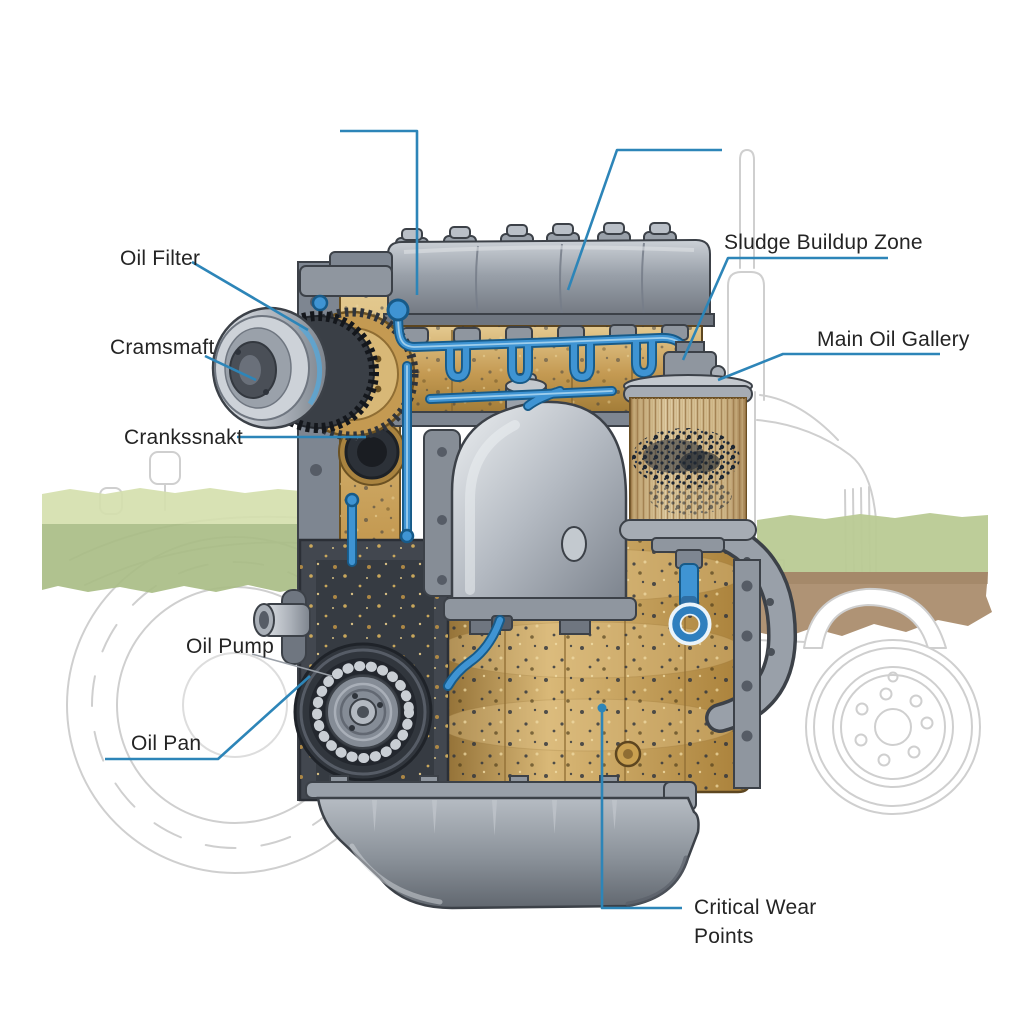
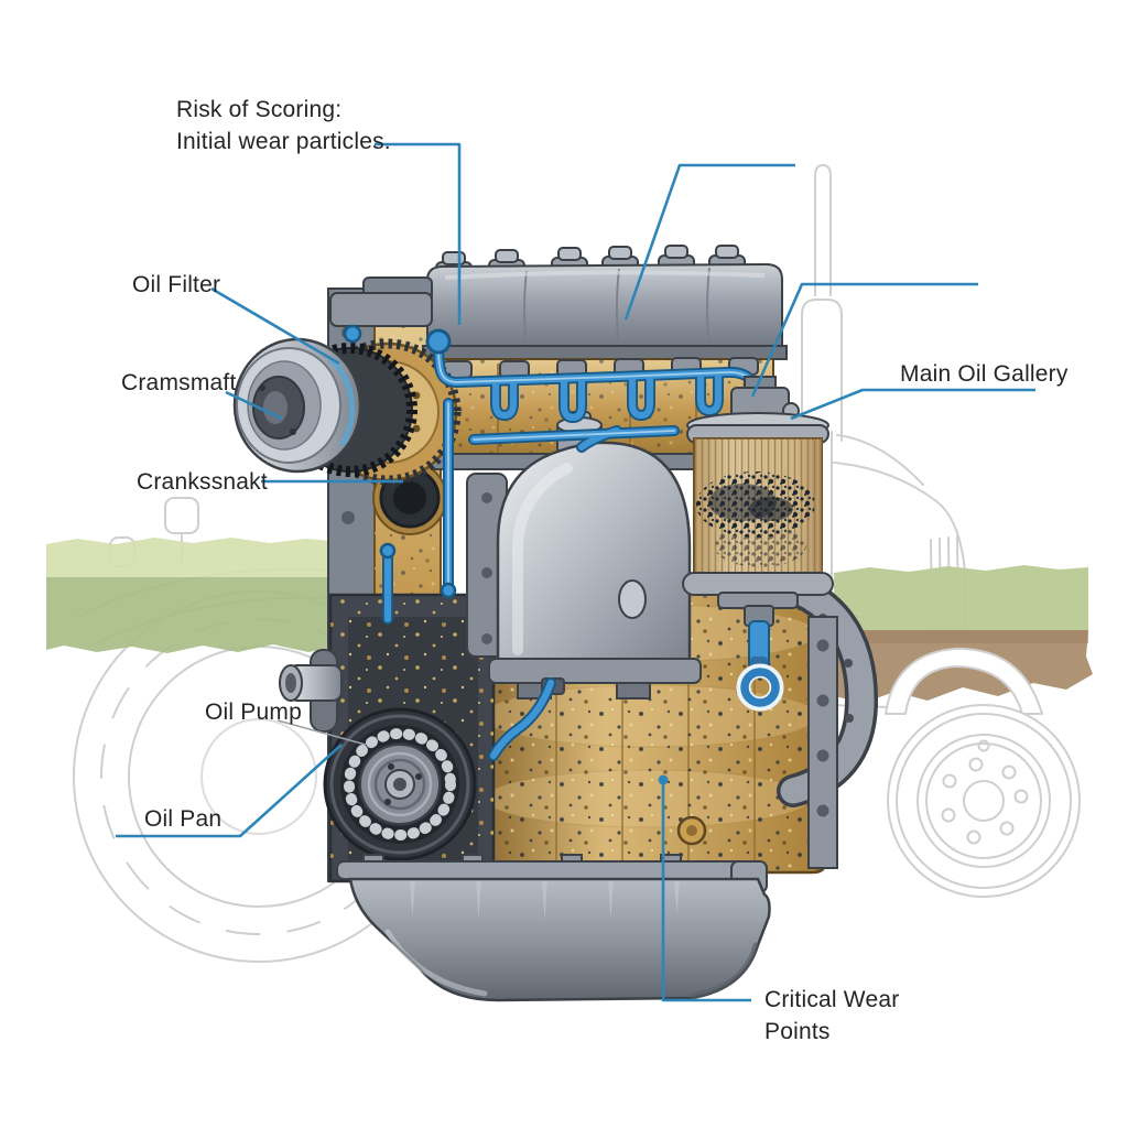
+ Risk of Scoring:
+ Initial wear particles.
  Oil Filter
  Cramsmaft
  Crankssnakt
  Oil Pump
  Oil Pan
- Sludge Buildup Zone
  Main Oil Gallery
  Critical Wear
  Points
